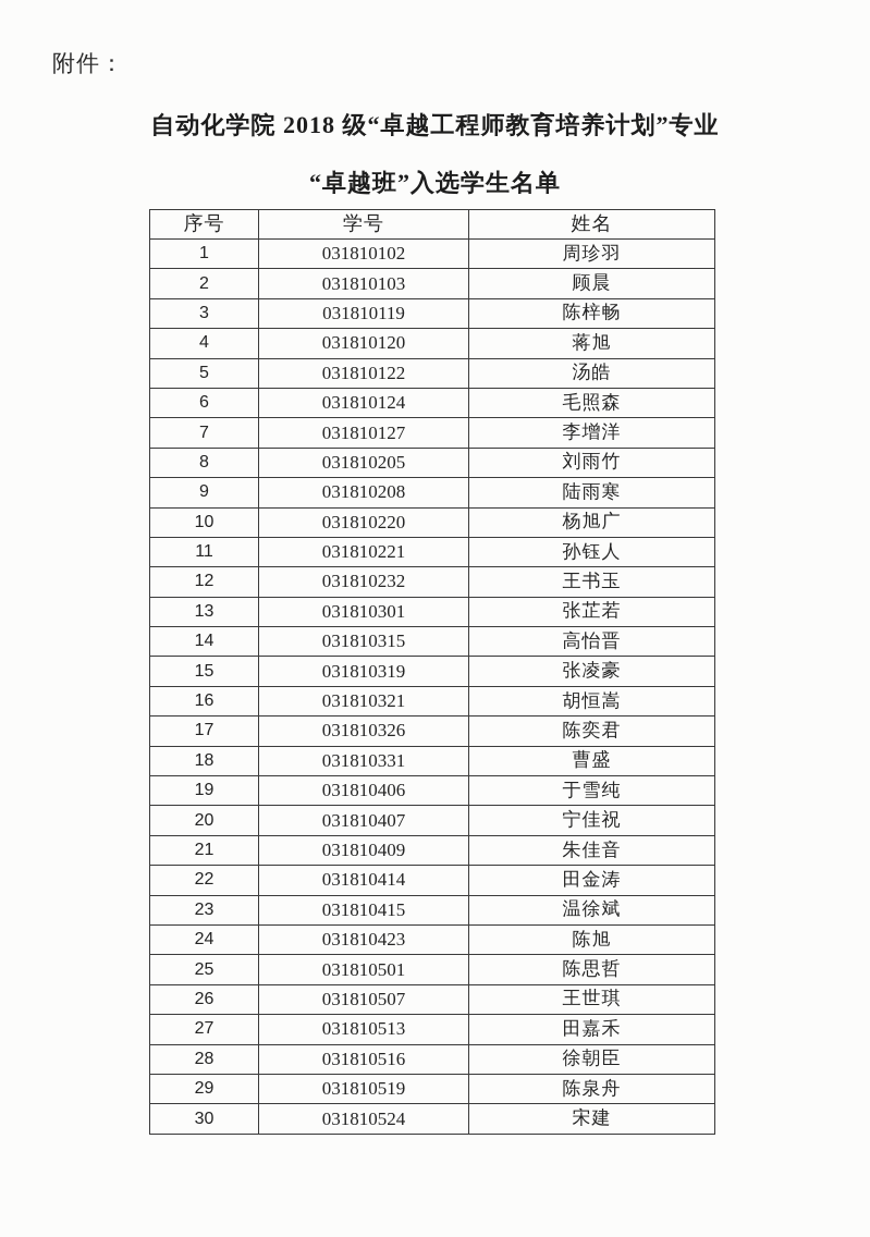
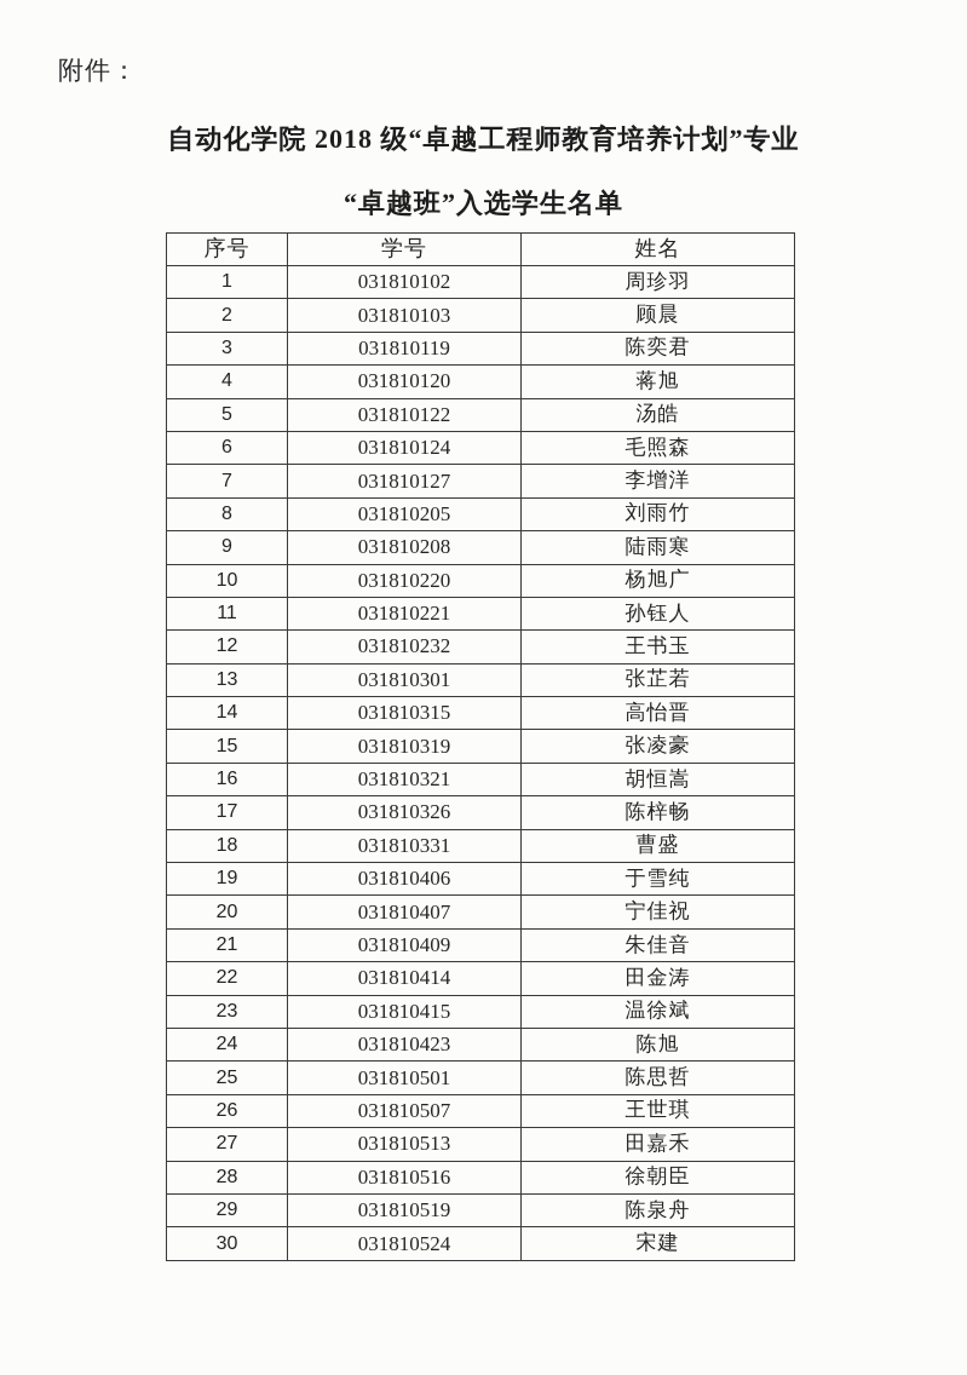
  附件：
  自动化学院 2018 级“卓越工程师教育培养计划”专业
  “卓越班”入选学生名单
  序号	学号	姓名
  1	031810102	周珍羽
  2	031810103	顾晨
- 3	031810119	陈梓畅
+ 3	031810119	陈奕君
  4	031810120	蒋旭
  5	031810122	汤皓
  6	031810124	毛照森
  7	031810127	李增洋
  8	031810205	刘雨竹
  9	031810208	陆雨寒
  10	031810220	杨旭广
  11	031810221	孙钰人
  12	031810232	王书玉
  13	031810301	张芷若
  14	031810315	高怡晋
  15	031810319	张凌豪
  16	031810321	胡恒嵩
- 17	031810326	陈奕君
+ 17	031810326	陈梓畅
  18	031810331	曹盛
  19	031810406	于雪纯
  20	031810407	宁佳祝
  21	031810409	朱佳音
  22	031810414	田金涛
  23	031810415	温徐斌
  24	031810423	陈旭
  25	031810501	陈思哲
  26	031810507	王世琪
  27	031810513	田嘉禾
  28	031810516	徐朝臣
  29	031810519	陈泉舟
  30	031810524	宋建
